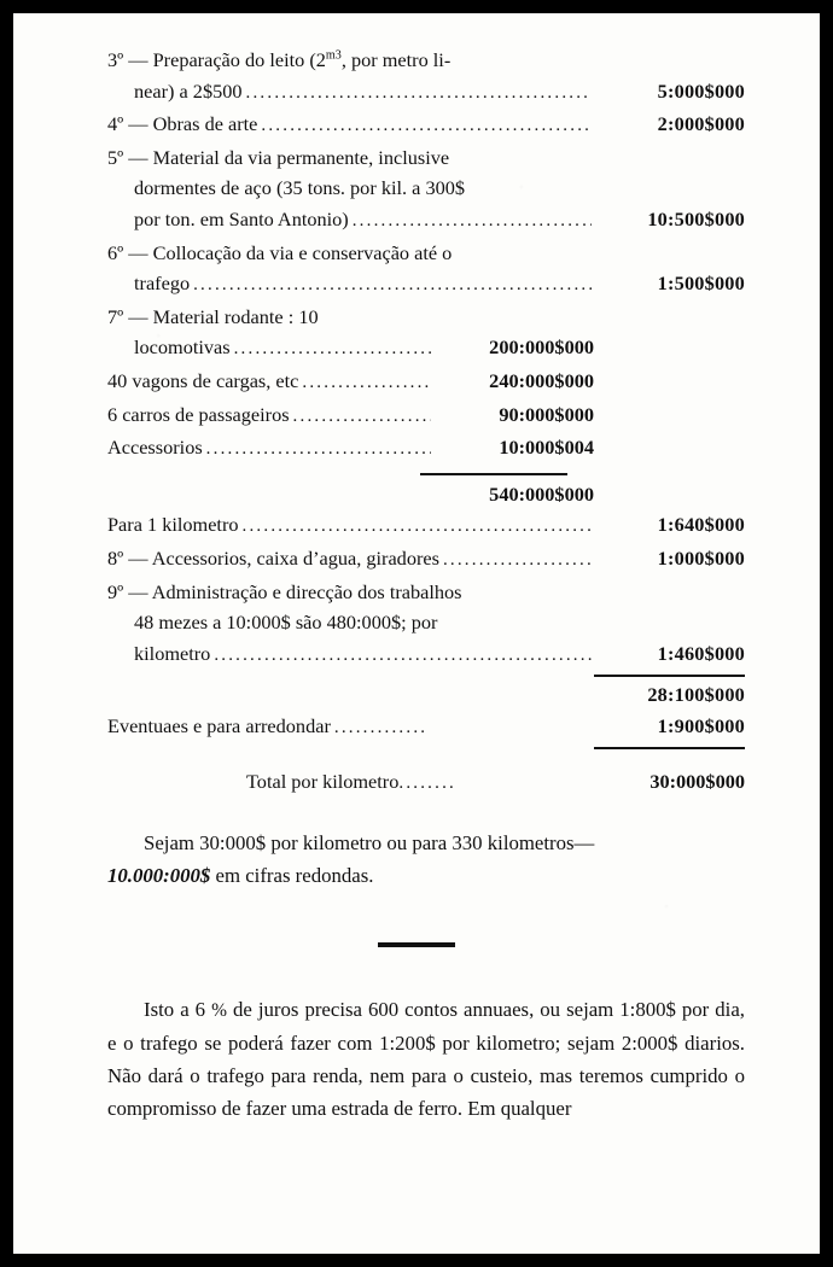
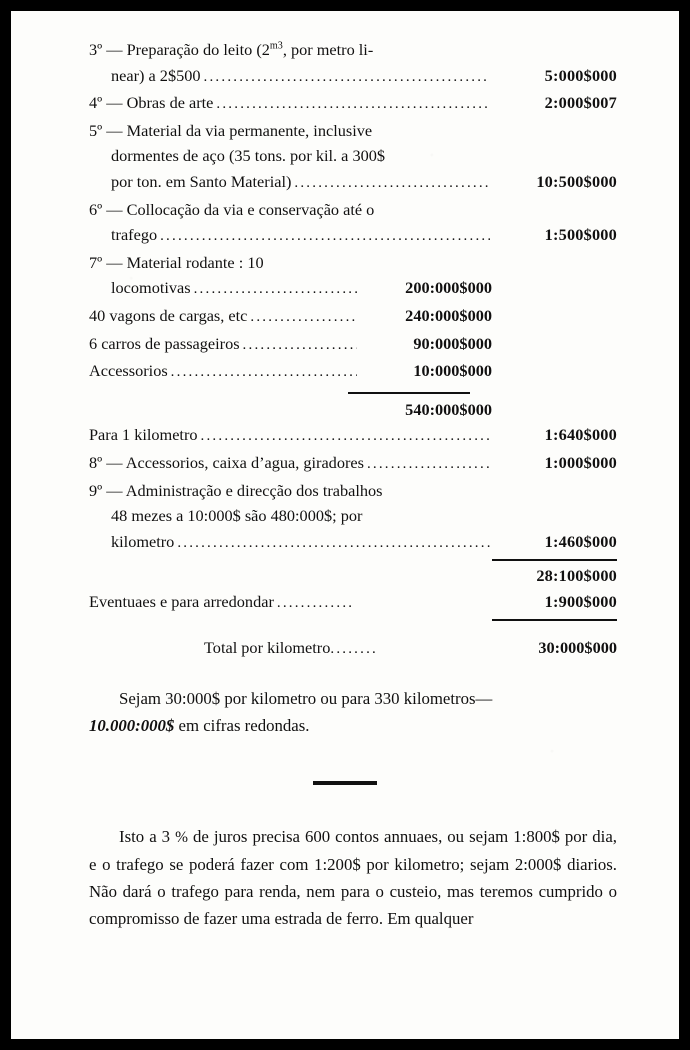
  3º — Preparação do leito (2m3, por metro li-
  near) a 2$500
  5:000$000
  4º — Obras de arte
- 2:000$000
+ 2:000$007
  5º — Material da via permanente, inclusive
  dormentes de aço (35 tons. por kil. a 300$
- por ton. em Santo Antonio)
+ por ton. em Santo Material)
  10:500$000
  6º — Collocação da via e conservação até o
  trafego
  1:500$000
  7º — Material rodante : 10
  locomotivas
  200:000$000
  40 vagons de cargas, etc
  240:000$000
  6 carros de passageiros
  90:000$000
  Accessorios
- 10:000$004
+ 10:000$000
  540:000$000
  Para 1 kilometro
  1:640$000
  8º — Accessorios, caixa d’agua, giradores
  1:000$000
  9º — Administração e direcção dos trabalhos
  48 mezes a 10:000$ são 480:000$; por
  kilometro
  1:460$000
  28:100$000
  Eventuaes e para arredondar
  .............
  1:900$000
  Total por kilometro
  ........
  30:000$000
  Sejam 30:000$ por kilometro ou para 330 kilometros—
  10.000:000$ em cifras redondas.
- Isto a 6 % de juros precisa 600 contos annuaes, ou sejam 1:800$ por dia, e o trafego se poderá fazer com 1:200$ por kilometro; sejam 2:000$ diarios. Não dará o trafego para renda, nem para o custeio, mas teremos cumprido o compromisso de fazer uma estrada de ferro. Em qualquer
+ Isto a 3 % de juros precisa 600 contos annuaes, ou sejam 1:800$ por dia, e o trafego se poderá fazer com 1:200$ por kilometro; sejam 2:000$ diarios. Não dará o trafego para renda, nem para o custeio, mas teremos cumprido o compromisso de fazer uma estrada de ferro. Em qualquer
